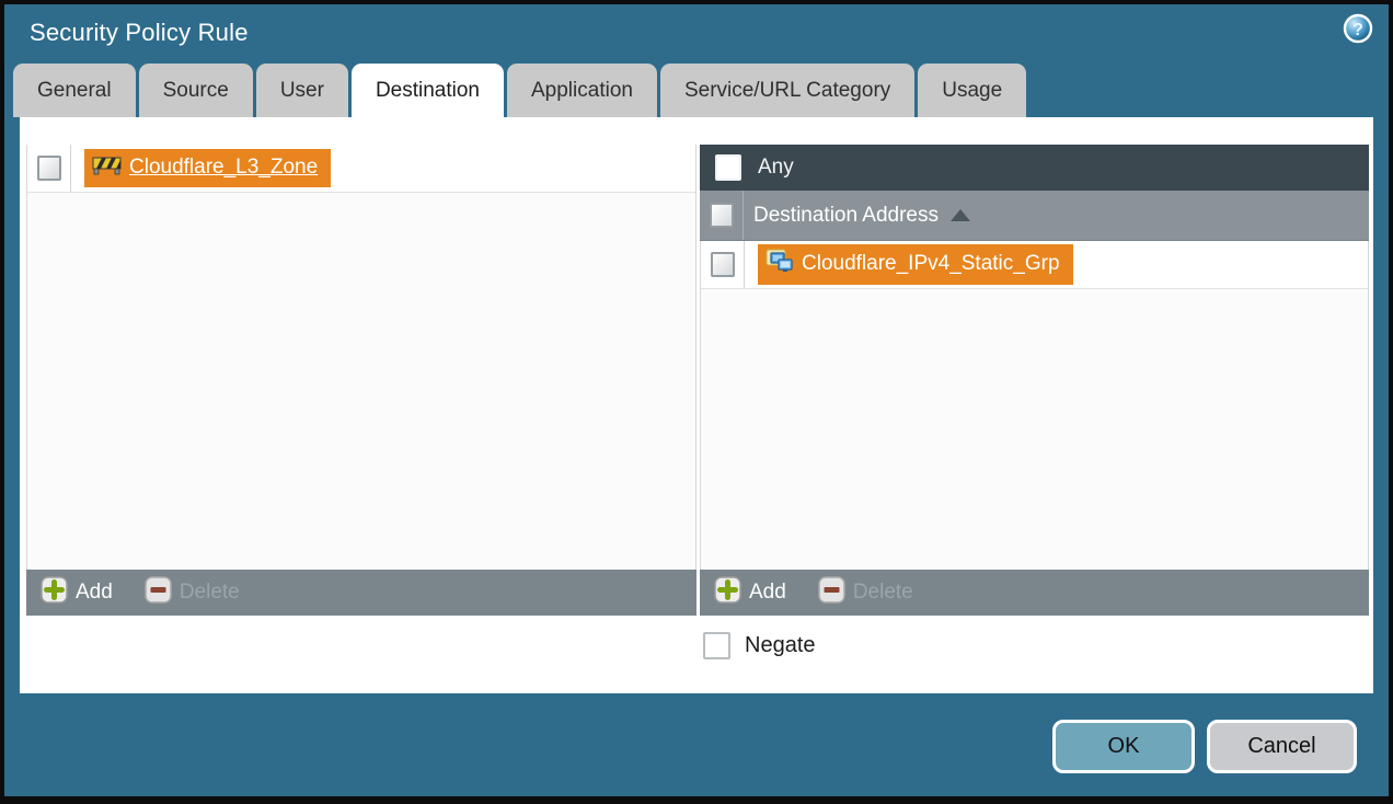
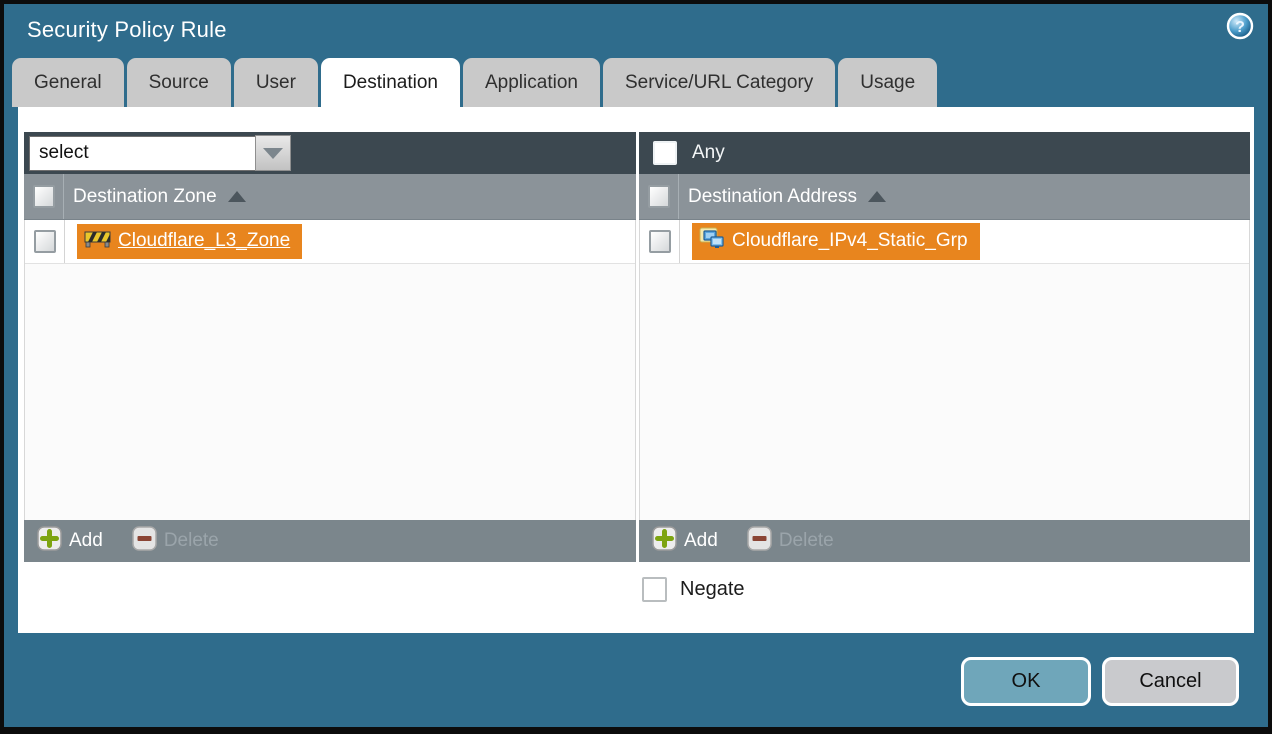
  Security Policy Rule
  ?
  General
  Source
  User
  Destination
  Application
  Service/URL Category
  Usage
+ select
+ Destination Zone
  Cloudflare_L3_Zone
  Add
  Delete
  Any
  Destination Address
  Cloudflare_IPv4_Static_Grp
  Add
  Delete
  Negate
  OK
  Cancel
